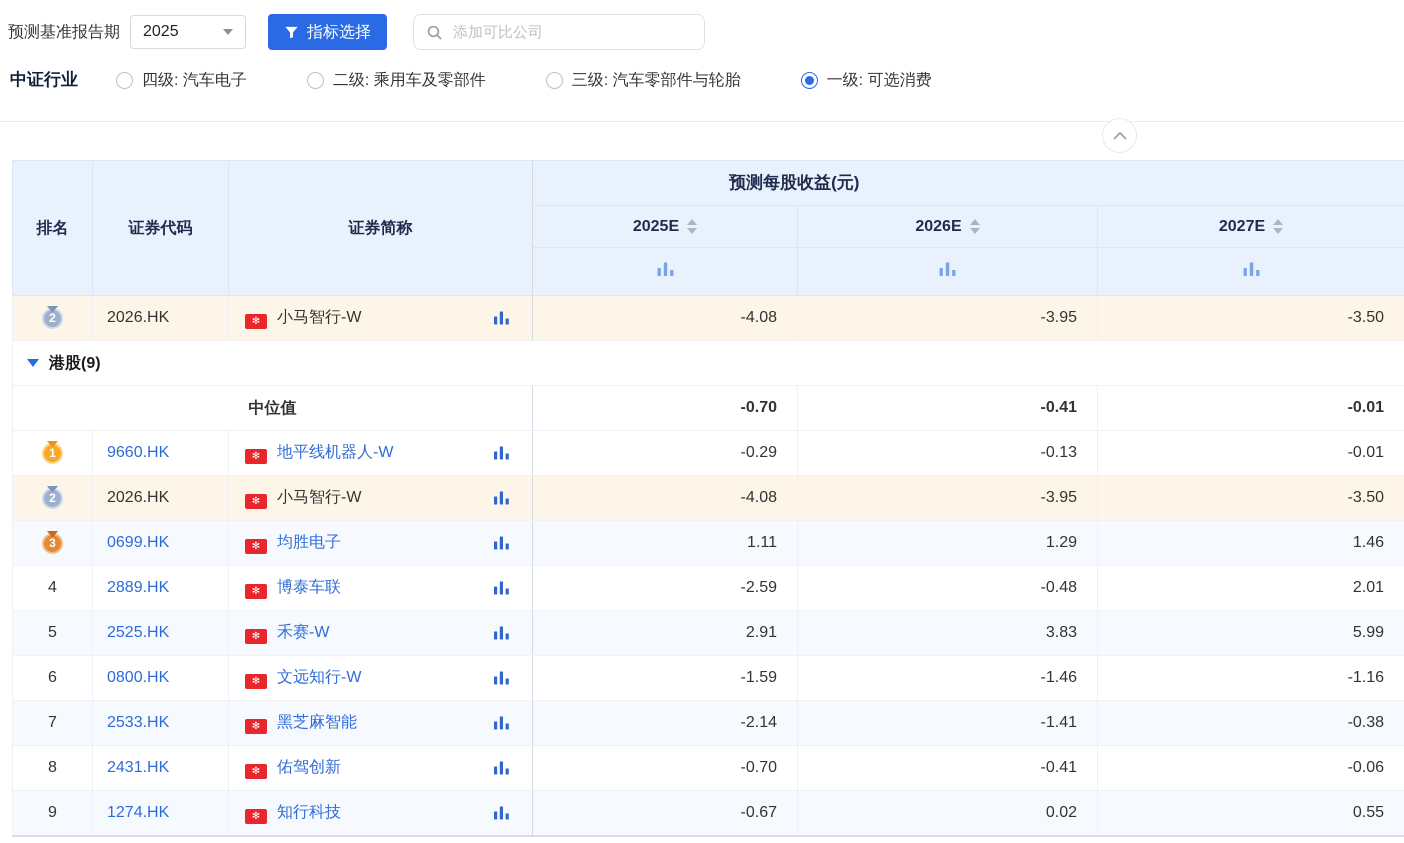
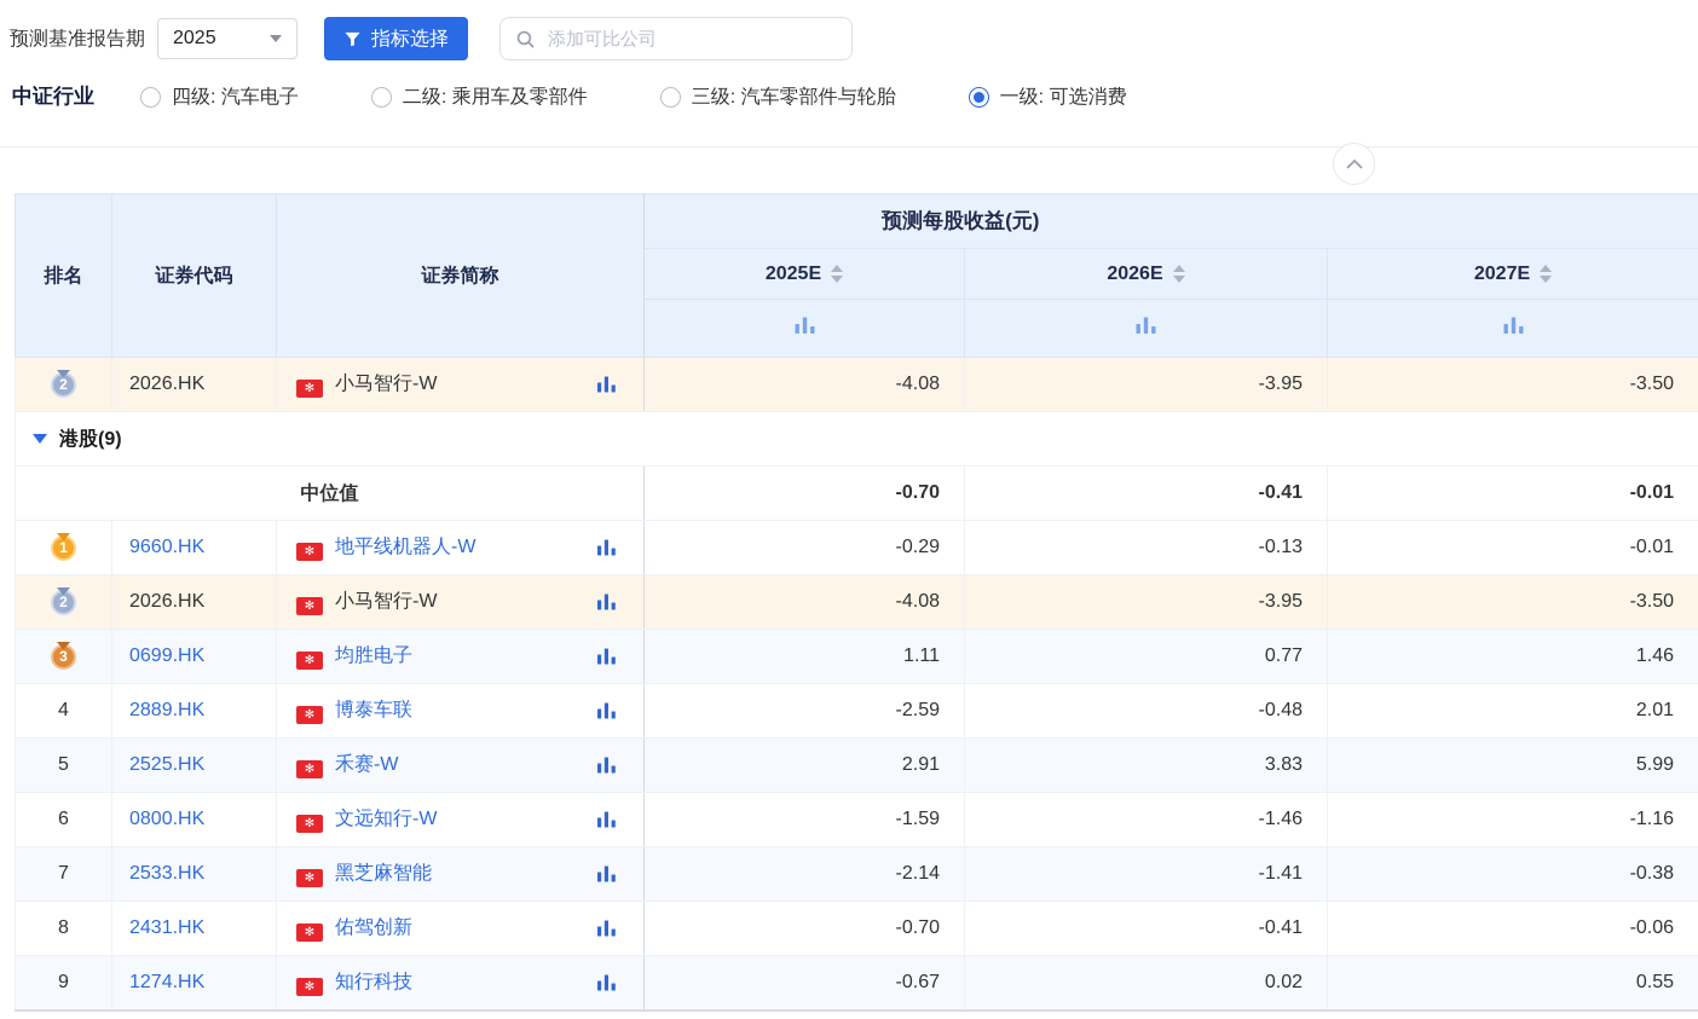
  预测基准报告期
  2025
  指标选择
  添加可比公司
  中证行业
  四级: 汽车电子
  二级: 乘用车及零部件
  三级: 汽车零部件与轮胎
  一级: 可选消费
  排名	证券代码	证券简称	预测每股收益(元)
  2025E	2026E	2027E
  2	2026.HK	✻ 小马智行-W	-4.08	-3.95	-3.50
  港股(9)
  中位值	-0.70	-0.41	-0.01
  1	9660.HK	✻ 地平线机器人-W	-0.29	-0.13	-0.01
  2	2026.HK	✻ 小马智行-W	-4.08	-3.95	-3.50
- 3	0699.HK	✻ 均胜电子	1.11	1.29	1.46
+ 3	0699.HK	✻ 均胜电子	1.11	0.77	1.46
  4	2889.HK	✻ 博泰车联	-2.59	-0.48	2.01
  5	2525.HK	✻ 禾赛-W	2.91	3.83	5.99
  6	0800.HK	✻ 文远知行-W	-1.59	-1.46	-1.16
  7	2533.HK	✻ 黑芝麻智能	-2.14	-1.41	-0.38
  8	2431.HK	✻ 佑驾创新	-0.70	-0.41	-0.06
  9	1274.HK	✻ 知行科技	-0.67	0.02	0.55
